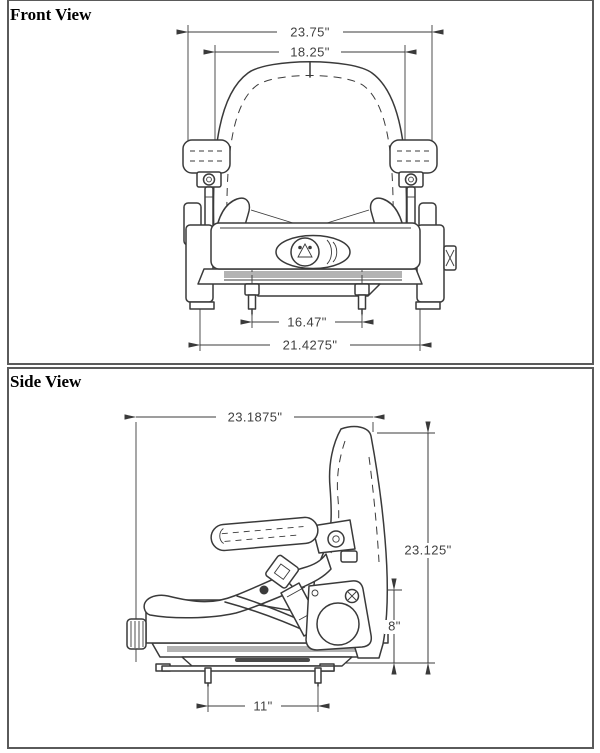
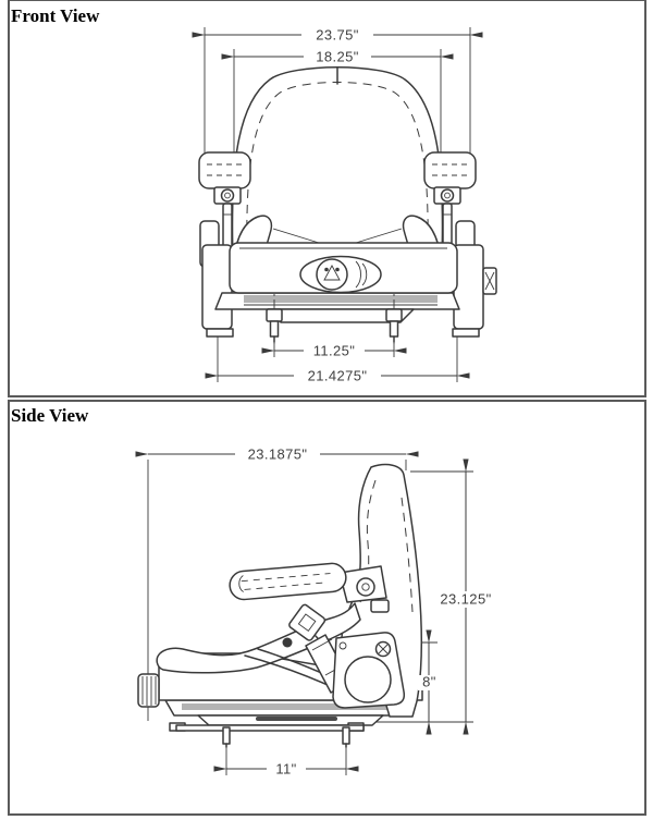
  Front View
  Side View
  23.75"
  18.25"
- 16.47"
+ 11.25"
  21.4275"
  23.1875"
  23.125"
  8"
  11"
